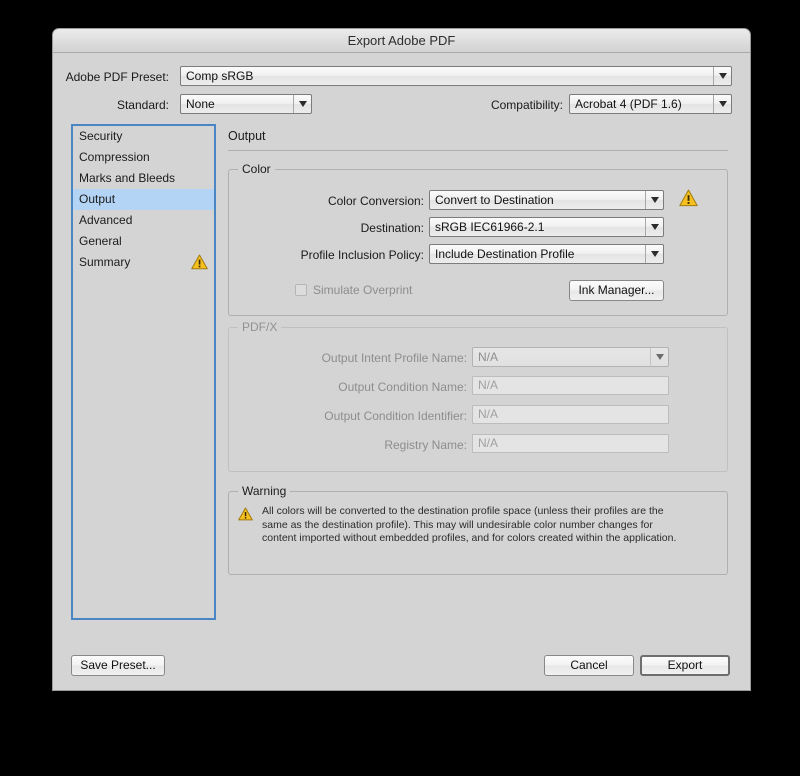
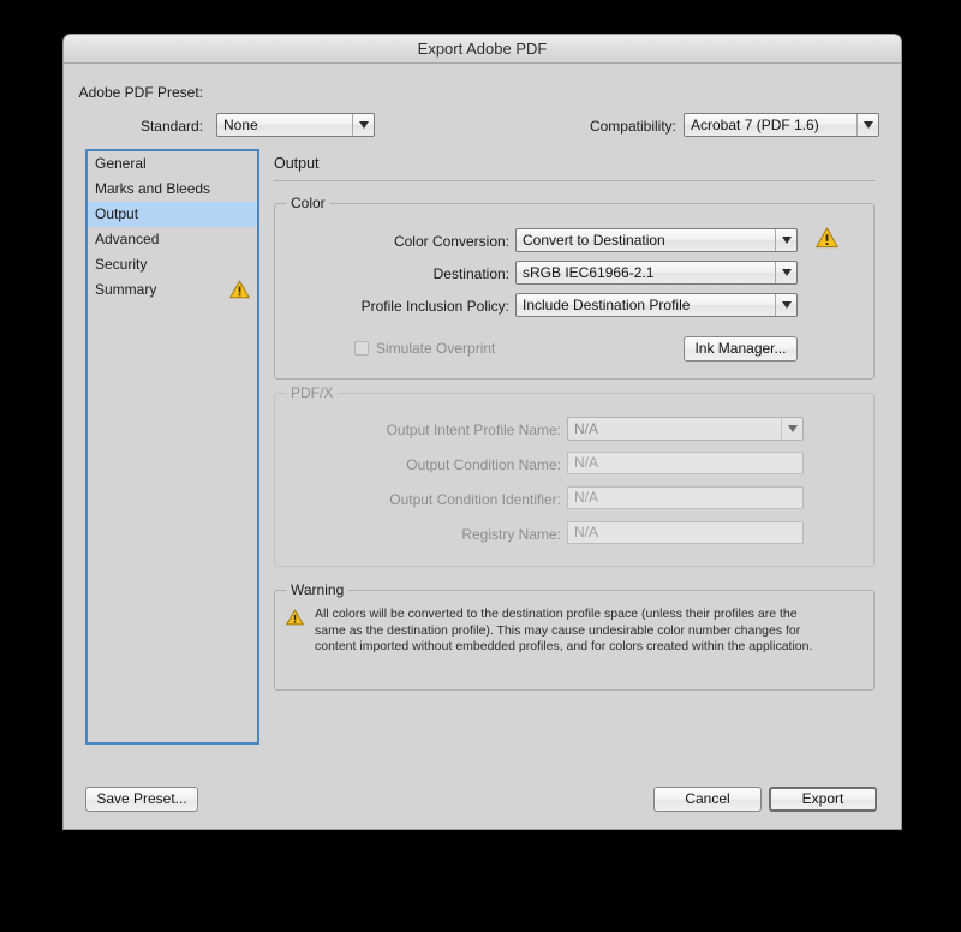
  Export Adobe PDF
  Adobe PDF Preset:
- Comp sRGB
  Standard:
  None
  Compatibility:
- Acrobat 4 (PDF 1.6)
+ Acrobat 7 (PDF 1.6)
- Security
+ General
- Compression
  Marks and Bleeds
  Output
  Advanced
- General
+ Security
  Summary
  Output
  Color
  Color Conversion:
  Convert to Destination
  Destination:
  sRGB IEC61966-2.1
  Profile Inclusion Policy:
  Include Destination Profile
  Simulate Overprint
  Ink Manager...
  PDF/X
  Output Intent Profile Name:
  N/A
  Output Condition Name:
  N/A
  Output Condition Identifier:
  N/A
  Registry Name:
  N/A
  Warning
- All colors will be converted to the destination profile space (unless their profiles are the same as the destination profile). This may will undesirable color number changes for content imported without embedded profiles, and for colors created within the application.
+ All colors will be converted to the destination profile space (unless their profiles are the same as the destination profile). This may cause undesirable color number changes for content imported without embedded profiles, and for colors created within the application.
  Save Preset...
  Cancel
  Export
